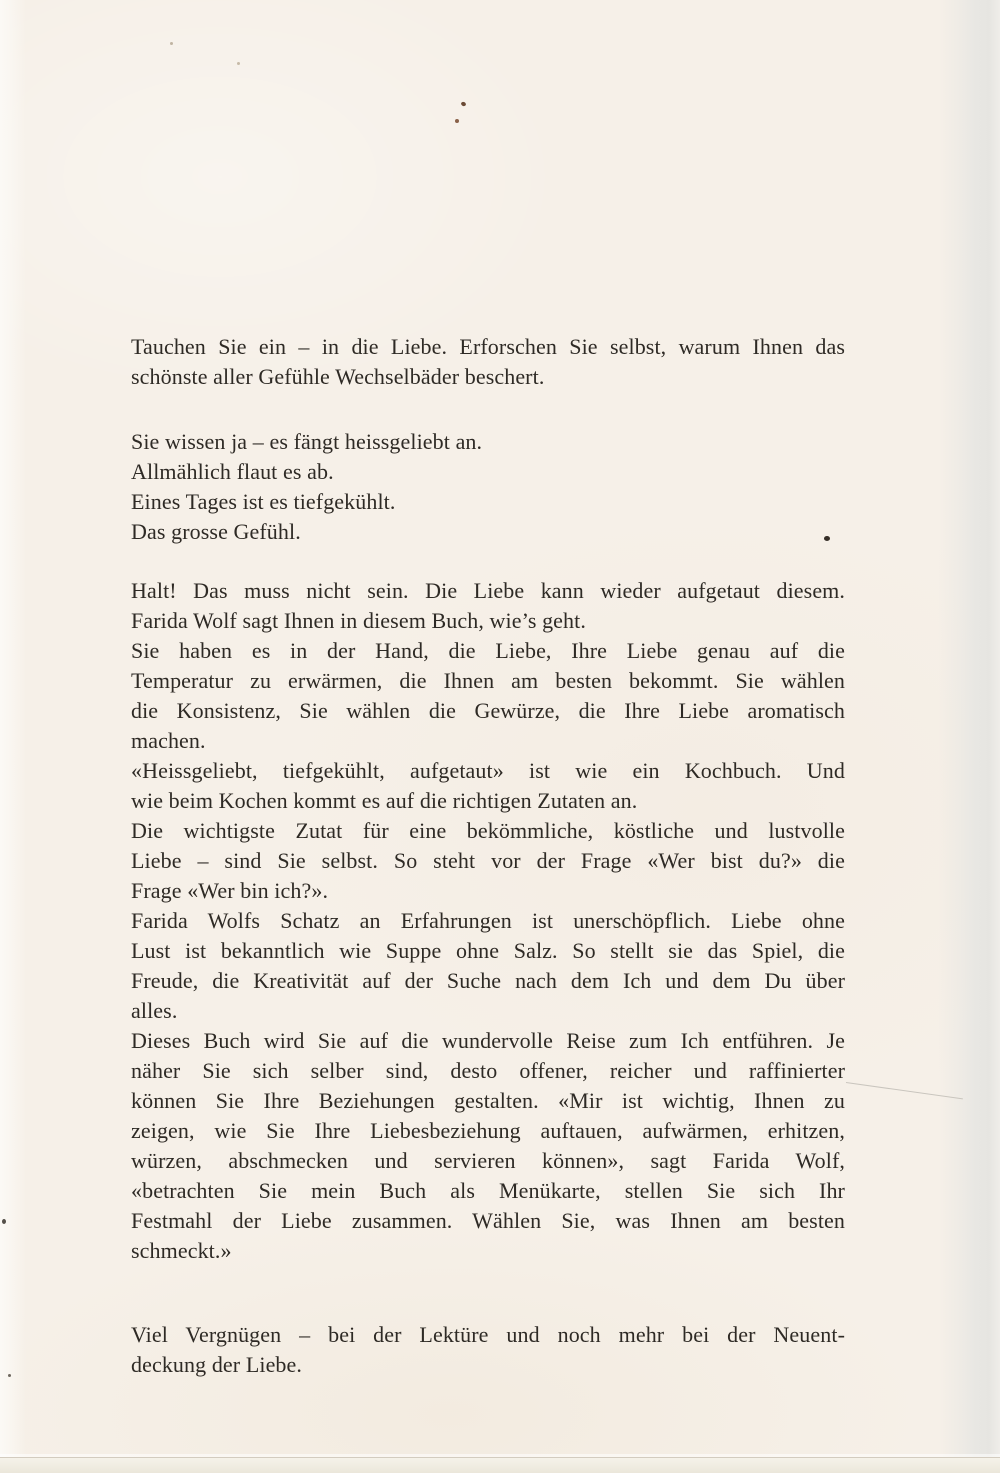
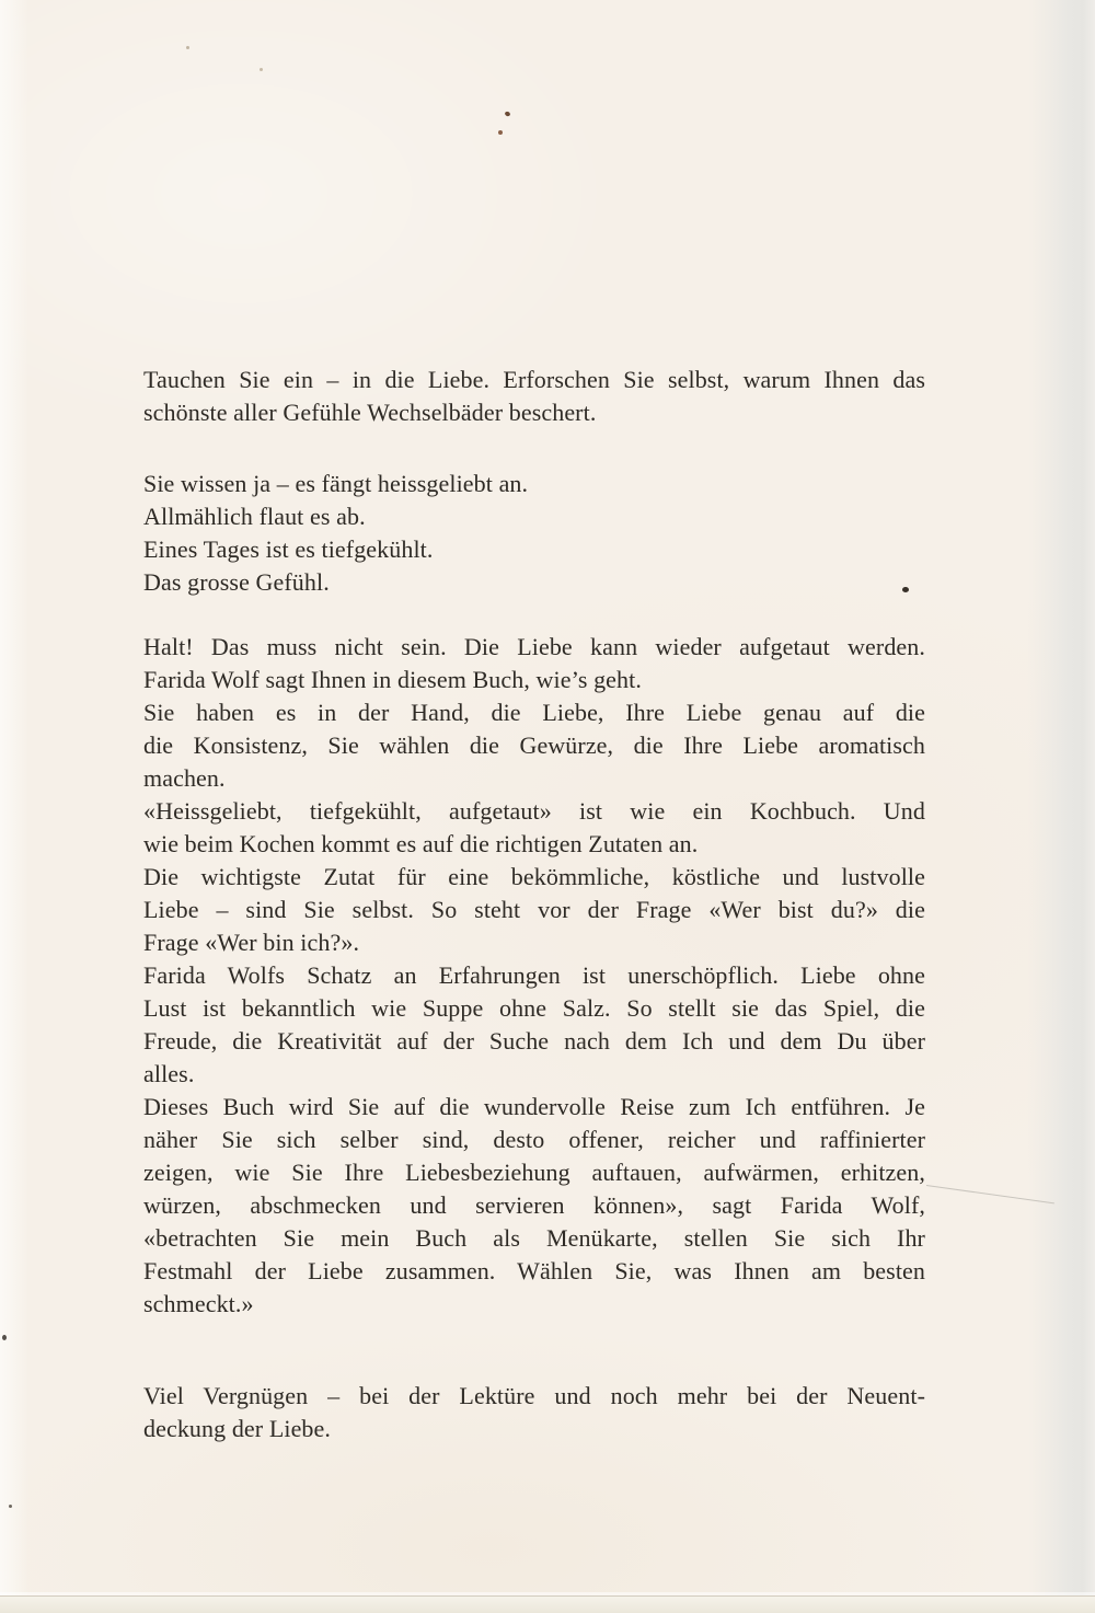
  Tauchen Sie ein – in die Liebe. Erforschen Sie selbst, warum Ihnen das
  schönste aller Gefühle Wechselbäder beschert.
  Sie wissen ja – es fängt heissgeliebt an.
  Allmählich flaut es ab.
  Eines Tages ist es tiefgekühlt.
  Das grosse Gefühl.
- Halt! Das muss nicht sein. Die Liebe kann wieder aufgetaut diesem.
+ Halt! Das muss nicht sein. Die Liebe kann wieder aufgetaut werden.
  Farida Wolf sagt Ihnen in diesem Buch, wie’s geht.
  Sie haben es in der Hand, die Liebe, Ihre Liebe genau auf die
- Temperatur zu erwärmen, die Ihnen am besten bekommt. Sie wählen
  die Konsistenz, Sie wählen die Gewürze, die Ihre Liebe aromatisch
  machen.
  «Heissgeliebt, tiefgekühlt, aufgetaut» ist wie ein Kochbuch. Und
  wie beim Kochen kommt es auf die richtigen Zutaten an.
  Die wichtigste Zutat für eine bekömmliche, köstliche und lustvolle
  Liebe – sind Sie selbst. So steht vor der Frage «Wer bist du?» die
  Frage «Wer bin ich?».
  Farida Wolfs Schatz an Erfahrungen ist unerschöpflich. Liebe ohne
  Lust ist bekanntlich wie Suppe ohne Salz. So stellt sie das Spiel, die
  Freude, die Kreativität auf der Suche nach dem Ich und dem Du über
  alles.
  Dieses Buch wird Sie auf die wundervolle Reise zum Ich entführen. Je
  näher Sie sich selber sind, desto offener, reicher und raffinierter
- können Sie Ihre Beziehungen gestalten. «Mir ist wichtig, Ihnen zu
  zeigen, wie Sie Ihre Liebesbeziehung auftauen, aufwärmen, erhitzen,
  würzen, abschmecken und servieren können», sagt Farida Wolf,
  «betrachten Sie mein Buch als Menükarte, stellen Sie sich Ihr
  Festmahl der Liebe zusammen. Wählen Sie, was Ihnen am besten
  schmeckt.»
  Viel Vergnügen – bei der Lektüre und noch mehr bei der Neuent-
  deckung der Liebe.
